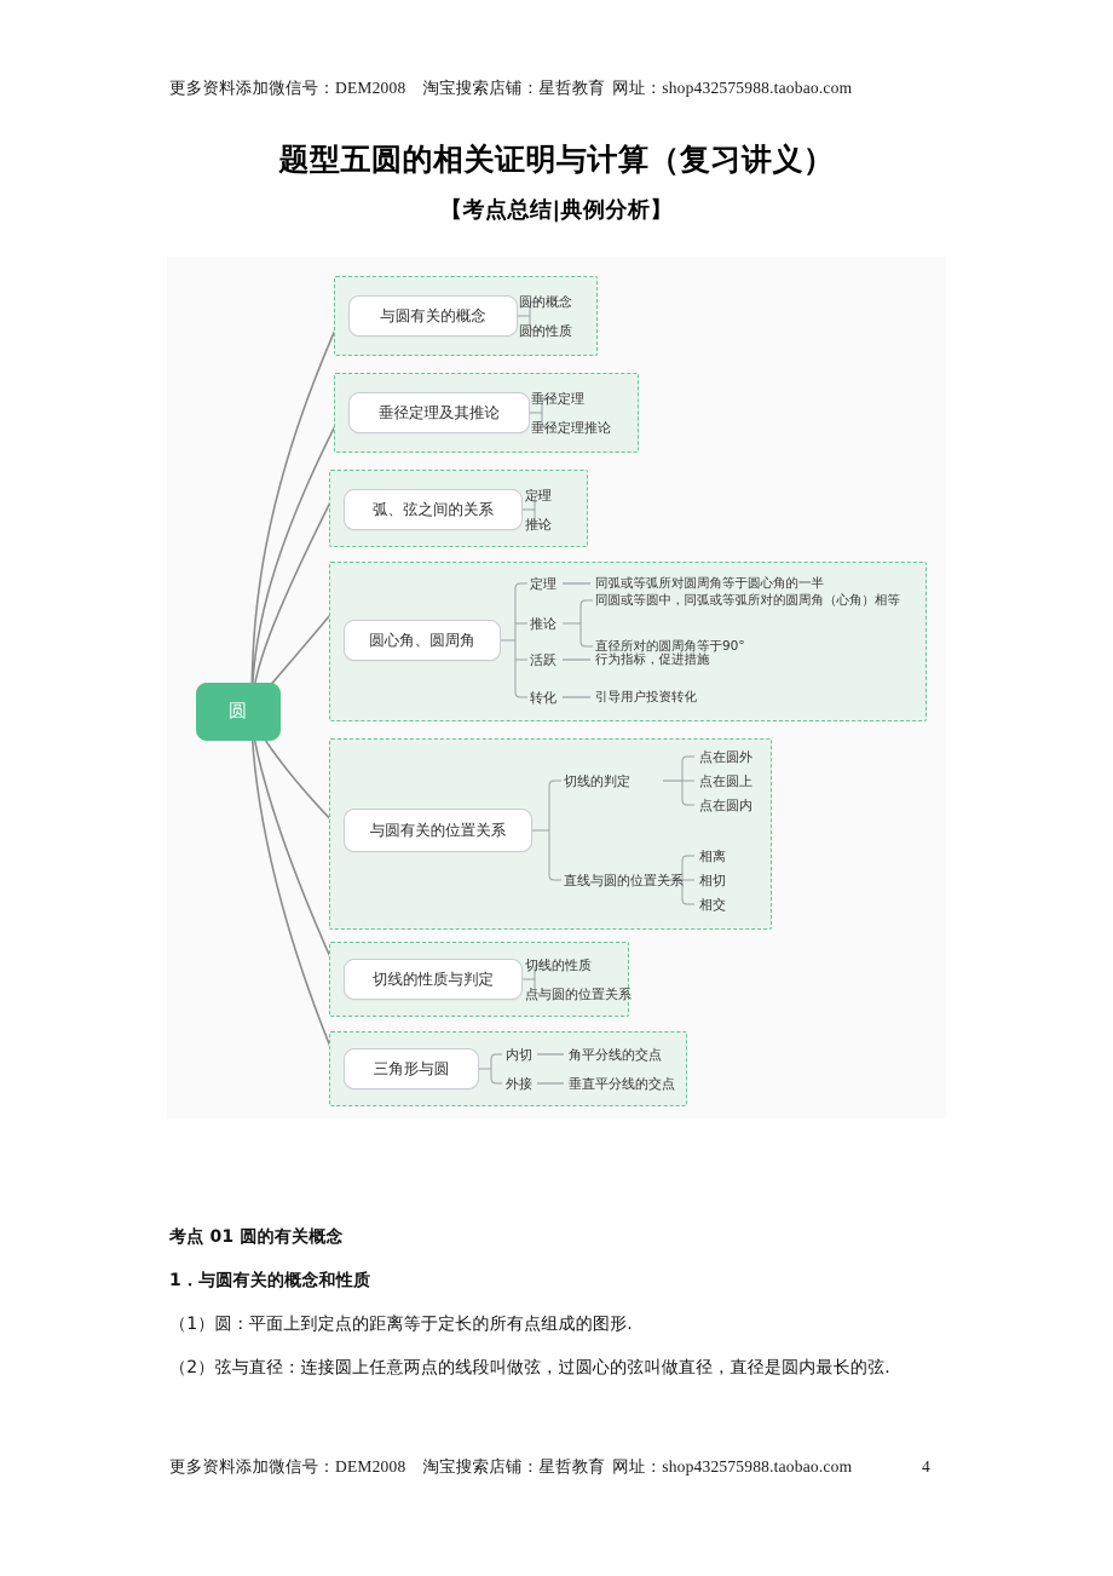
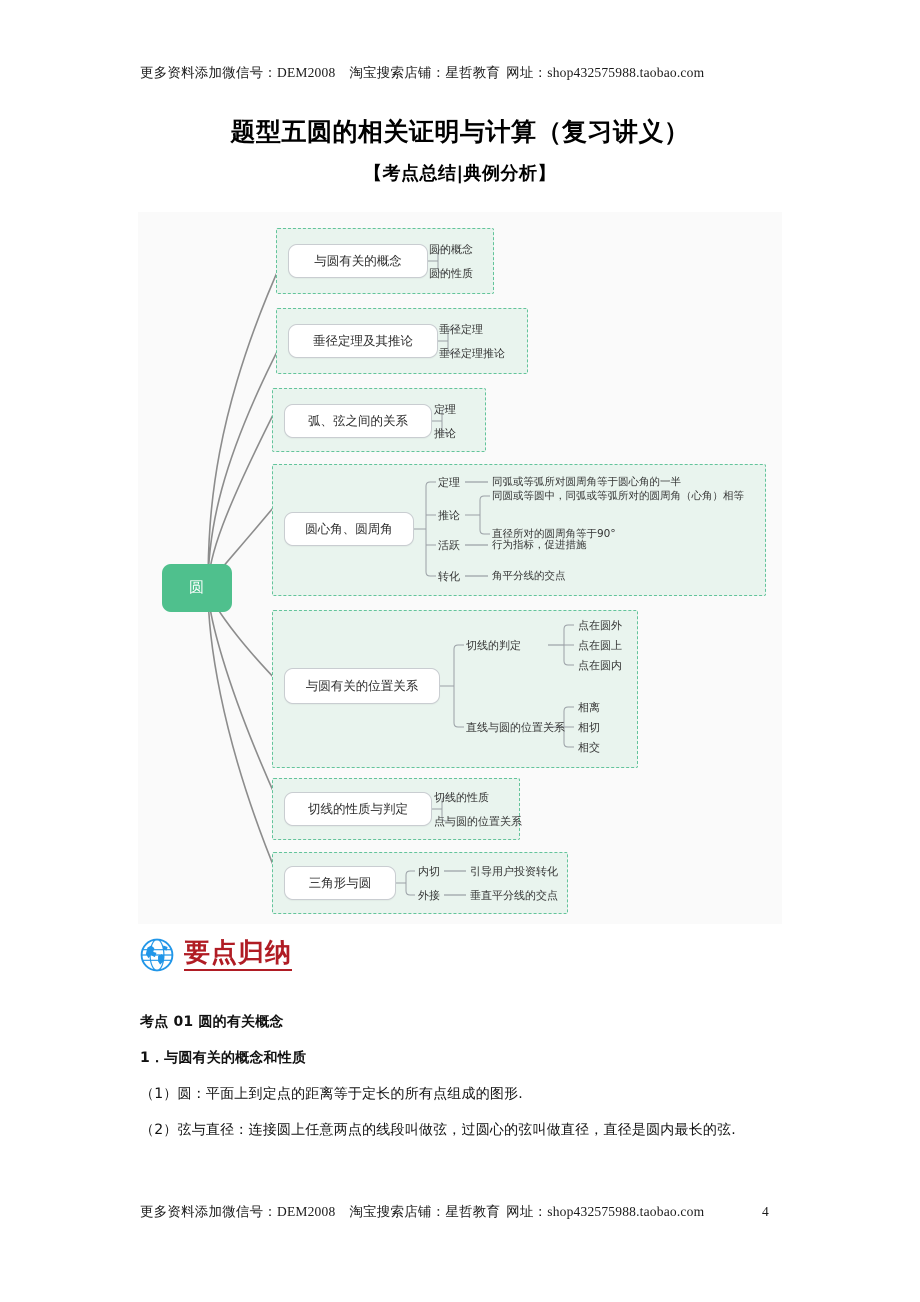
  更多资料添加微信号：DEM2008 淘宝搜索店铺：星哲教育 网址：shop432575988.taobao.com
  题型五圆的相关证明与计算（复习讲义）
  【考点总结|典例分析】
  圆
  与圆有关的概念
  圆的概念
  圆的性质
  垂径定理及其推论
  垂径定理
  垂径定理推论
  弧、弦之间的关系
  定理
  推论
  圆心角、圆周角
  定理
  推论
  活跃
  转化
  同弧或等弧所对圆周角等于圆心角的一半
  同圆或等圆中，同弧或等弧所对的圆周角（心角）相等
  直径所对的圆周角等于90°
  行为指标，促进措施
- 引导用户投资转化
+ 角平分线的交点
  与圆有关的位置关系
  切线的判定
  直线与圆的位置关系
  点在圆外
  点在圆上
  点在圆内
  相离
  相切
  相交
  切线的性质与判定
  切线的性质
  点与圆的位置关系
  三角形与圆
  内切
  外接
- 角平分线的交点
+ 引导用户投资转化
  垂直平分线的交点
+ 要点归纳
  考点 01 圆的有关概念
  1．与圆有关的概念和性质
  （1）圆：平面上到定点的距离等于定长的所有点组成的图形.
  （2）弦与直径：连接圆上任意两点的线段叫做弦，过圆心的弦叫做直径，直径是圆内最长的弦.
  更多资料添加微信号：DEM2008 淘宝搜索店铺：星哲教育 网址：shop432575988.taobao.com
  4
